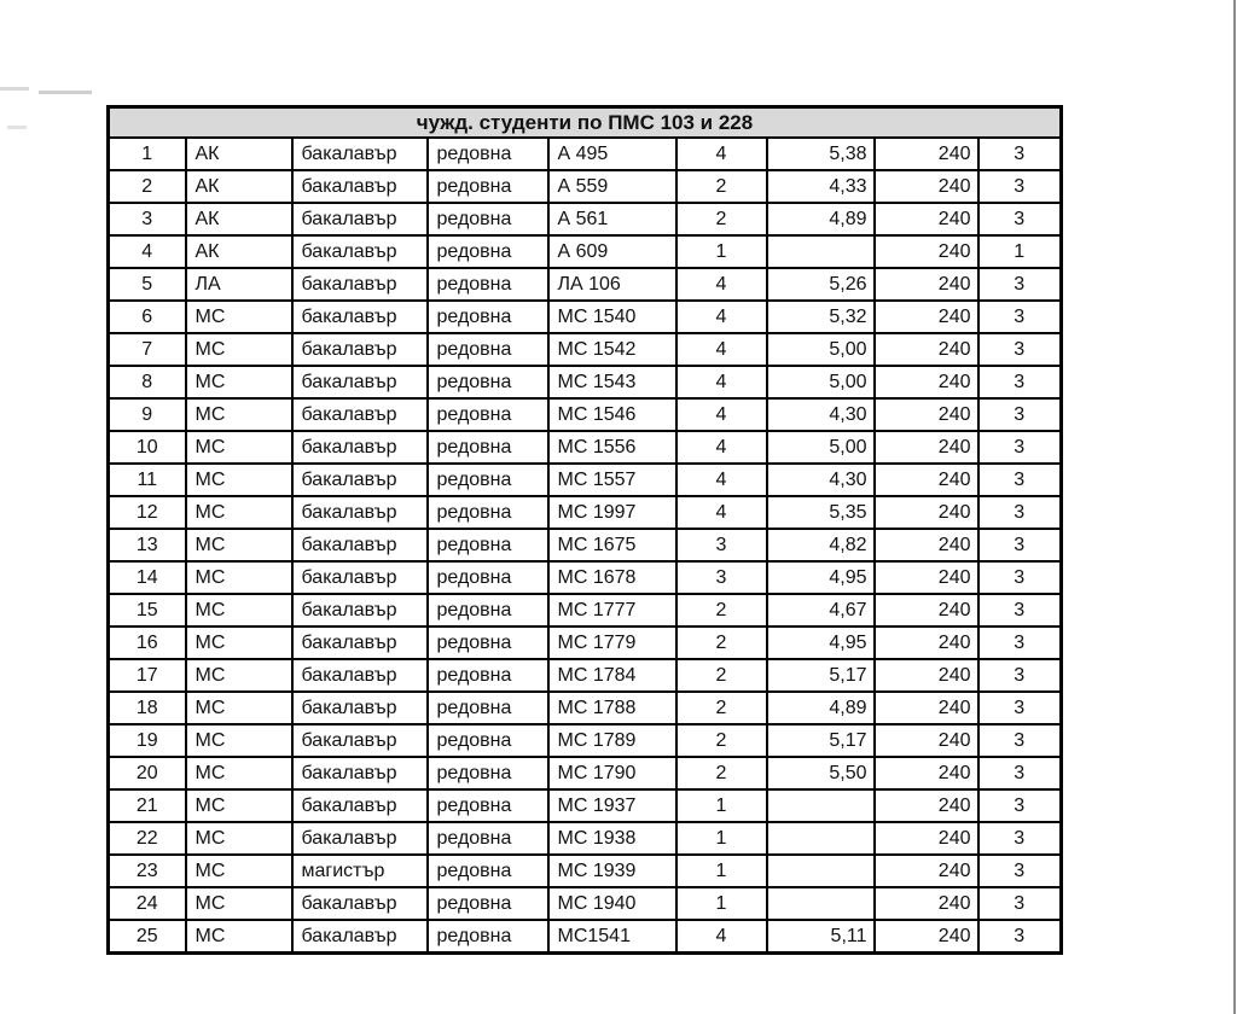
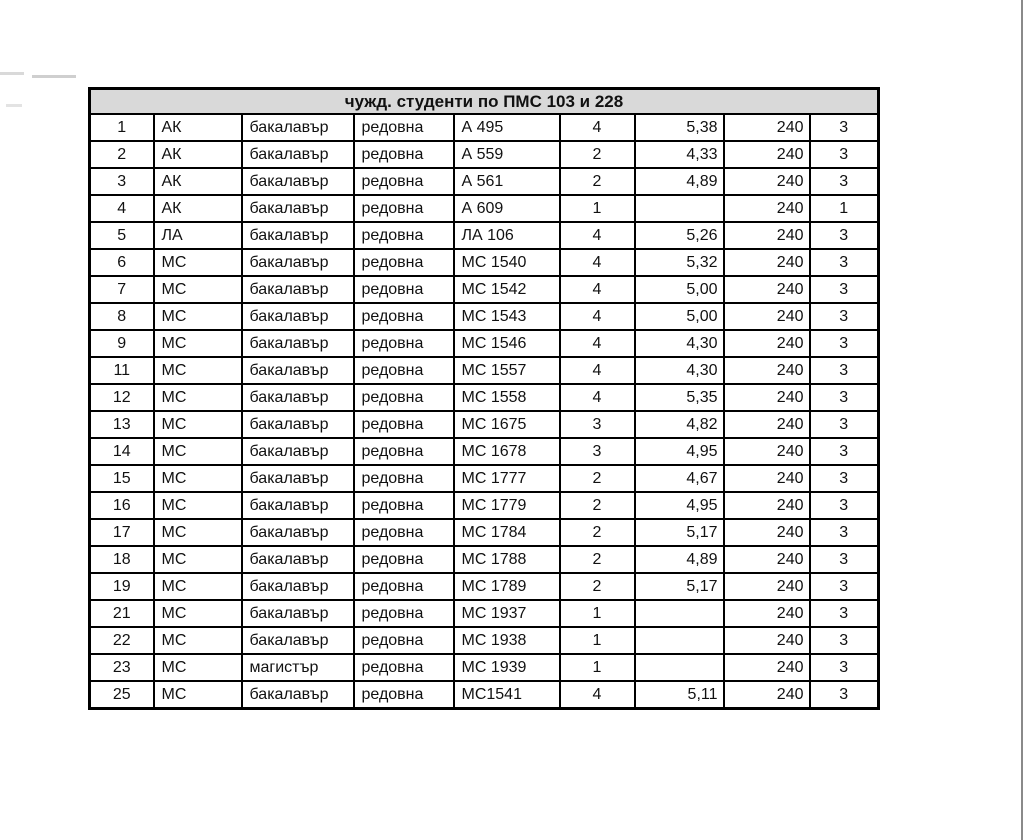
  чужд. студенти по ПМС 103 и 228
  1	АК	бакалавър	редовна	А 495	4	5,38	240	3
  2	АК	бакалавър	редовна	А 559	2	4,33	240	3
  3	АК	бакалавър	редовна	А 561	2	4,89	240	3
  4	АК	бакалавър	редовна	А 609	1		240	1
  5	ЛА	бакалавър	редовна	ЛА 106	4	5,26	240	3
  6	МС	бакалавър	редовна	МС 1540	4	5,32	240	3
  7	МС	бакалавър	редовна	МС 1542	4	5,00	240	3
  8	МС	бакалавър	редовна	МС 1543	4	5,00	240	3
  9	МС	бакалавър	редовна	МС 1546	4	4,30	240	3
- 10	МС	бакалавър	редовна	МС 1556	4	5,00	240	3
  11	МС	бакалавър	редовна	МС 1557	4	4,30	240	3
- 12	МС	бакалавър	редовна	МС 1997	4	5,35	240	3
+ 12	МС	бакалавър	редовна	МС 1558	4	5,35	240	3
  13	МС	бакалавър	редовна	МС 1675	3	4,82	240	3
  14	МС	бакалавър	редовна	МС 1678	3	4,95	240	3
  15	МС	бакалавър	редовна	МС 1777	2	4,67	240	3
  16	МС	бакалавър	редовна	МС 1779	2	4,95	240	3
  17	МС	бакалавър	редовна	МС 1784	2	5,17	240	3
  18	МС	бакалавър	редовна	МС 1788	2	4,89	240	3
  19	МС	бакалавър	редовна	МС 1789	2	5,17	240	3
- 20	МС	бакалавър	редовна	МС 1790	2	5,50	240	3
  21	МС	бакалавър	редовна	МС 1937	1		240	3
  22	МС	бакалавър	редовна	МС 1938	1		240	3
  23	МС	магистър	редовна	МС 1939	1		240	3
- 24	МС	бакалавър	редовна	МС 1940	1		240	3
  25	МС	бакалавър	редовна	МС1541	4	5,11	240	3
